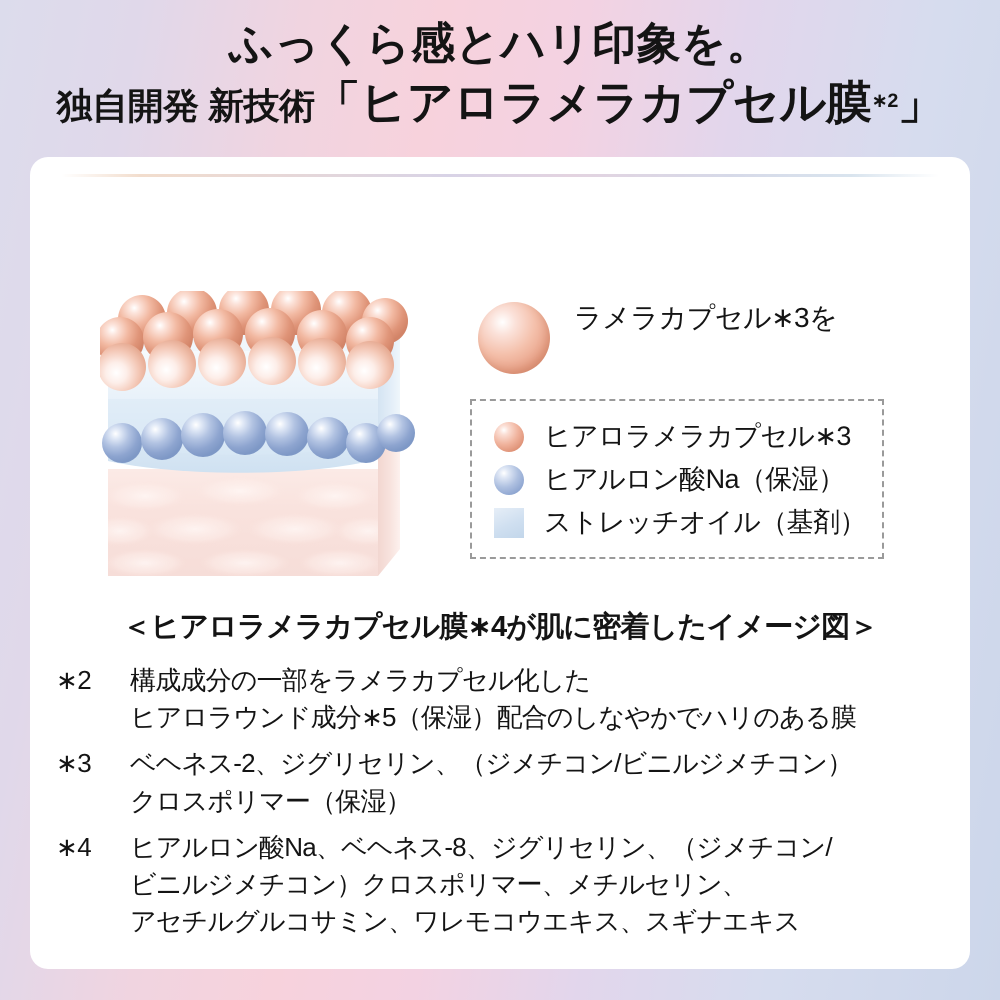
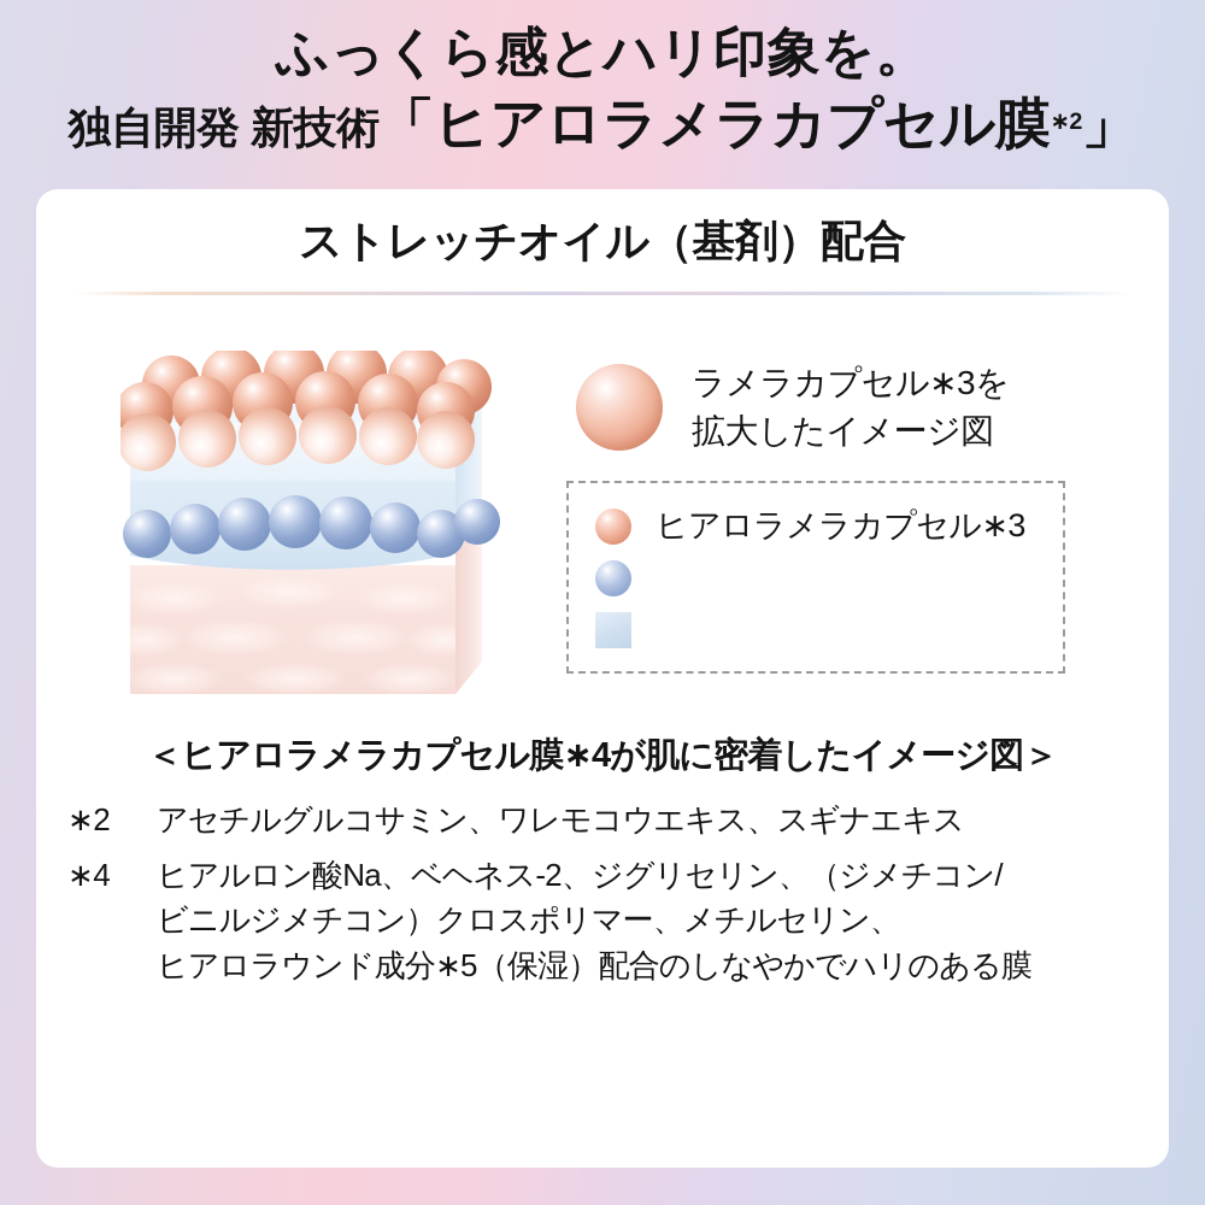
  ふっくら感とハリ印象を。
  独自開発 新技術
  「
  ヒアロラメラカプセル膜
  ∗2
  」
+ ストレッチオイル（基剤）配合
  ラメラカプセル∗3を
+ 拡大したイメージ図
  ヒアロラメラカプセル∗3
- ヒアルロン酸Na（保湿）
- ストレッチオイル（基剤）
  ＜ヒアロラメラカプセル膜∗4が肌に密着したイメージ図＞
  ∗2
- 構成成分の一部をラメラカプセル化した
- ヒアロラウンド成分∗5（保湿）配合のしなやかでハリのある膜
+ アセチルグルコサミン、ワレモコウエキス、スギナエキス
- ∗3
- ベヘネス-2、ジグリセリン、（ジメチコン/ビニルジメチコン）
- クロスポリマー（保湿）
  ∗4
- ヒアルロン酸Na、ベヘネス-8、ジグリセリン、（ジメチコン/
+ ヒアルロン酸Na、ベヘネス-2、ジグリセリン、（ジメチコン/
  ビニルジメチコン）クロスポリマー、メチルセリン、
- アセチルグルコサミン、ワレモコウエキス、スギナエキス
+ ヒアロラウンド成分∗5（保湿）配合のしなやかでハリのある膜
